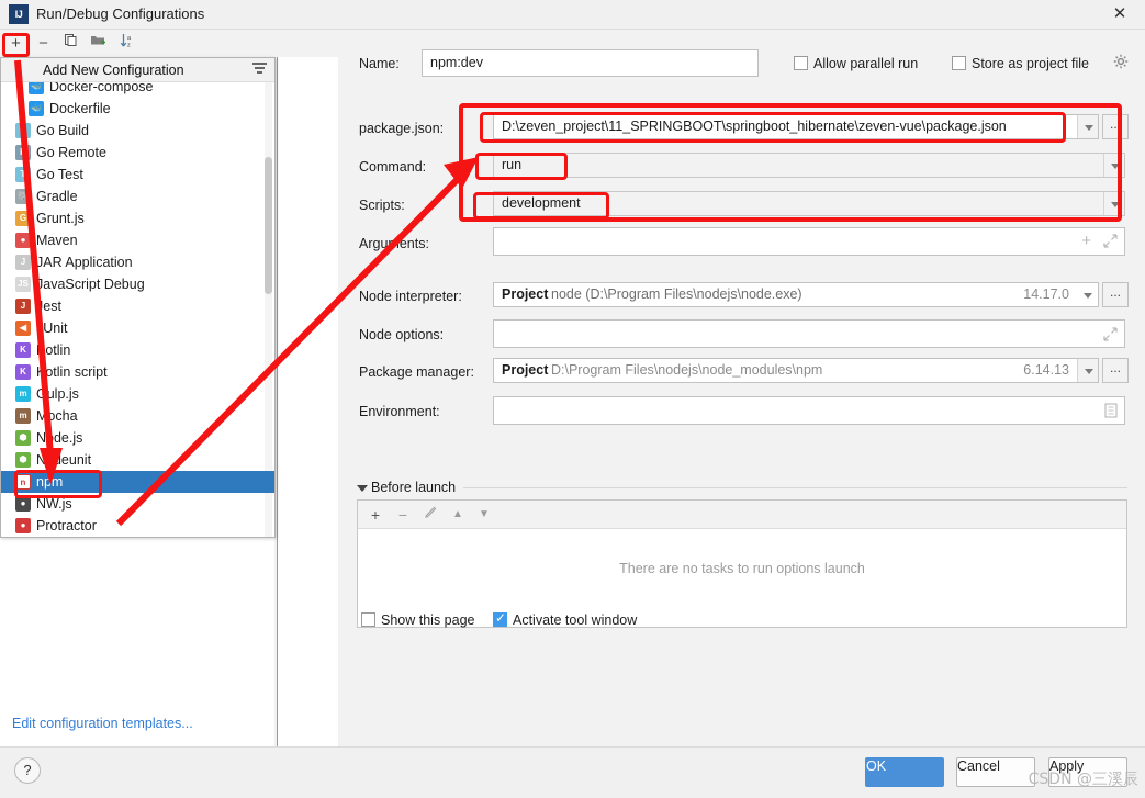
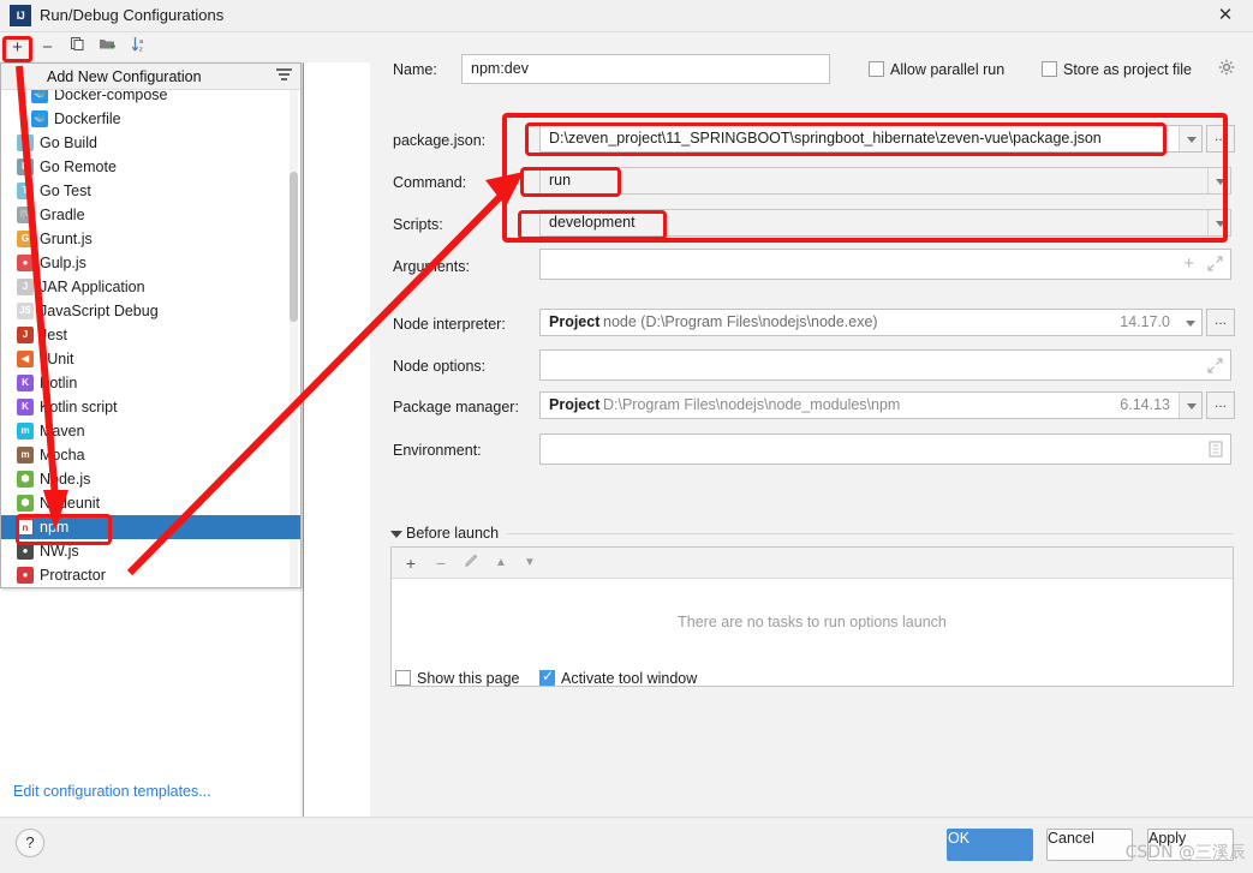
  IJ
  Run/Debug Configurations
  ✕
  +
  −
  Edit configuration templates...
  Add New Configuration
  🐳
  Docker-compose
  🐳
  Dockerfile
  Go Build
  Go Remote
  T
  Go Test
  🐘
  Gradle
  G
  Grunt.js
  ●
- Maven
+ Gulp.js
  J
  JAR Application
  JS
  JavaScript Debug
  J
  est
  ◀
  Unit
  K
  otlin
  K
  otlin script
  m
- Gulp.js
+ Maven
  m
  Mocha
  ⬢
  Nde.js
  ⬢
  Neunit
  n
  npm
  ●
  NW.js
  ●
  Protractor
  Name:
  npm:dev
  Allow parallel run
  Store as project file
  package.json:
  D:\zeven_project\11_SPRINGBOOT\springboot_hibernate\zeven-vue\package.json
  ...
  Command:
  run
  Scripts:
  development
  Arguents:
  +
  Node interpreter:
  Project
  node (D:\Program Files\nodejs\node.exe)
  14.17.0
  ...
  Node options:
  Package manager:
  Project
  D:\Program Files\nodejs\node_modules\npm
  6.14.13
  ...
  Environment:
  Before launch
  +
  −
  ▲
  ▼
  There are no tasks to run options launch
  Show this page
  Activate tool window
  ?
  OK
  Cancel
  Apply
  CSDN @三溪辰
